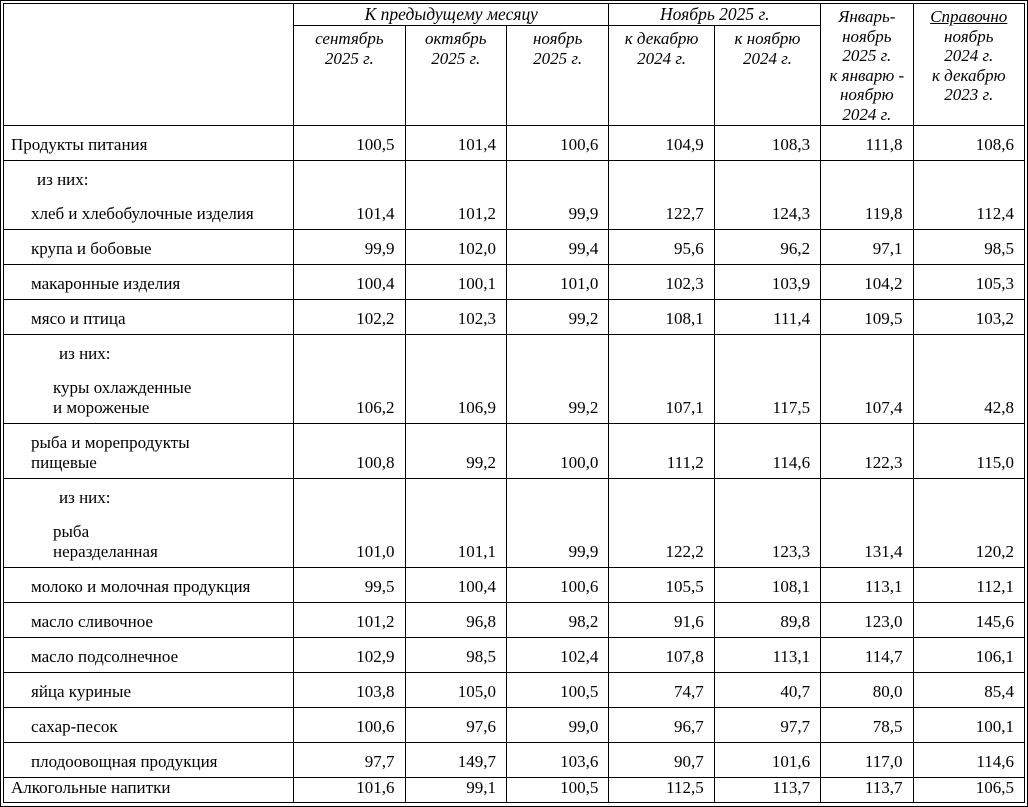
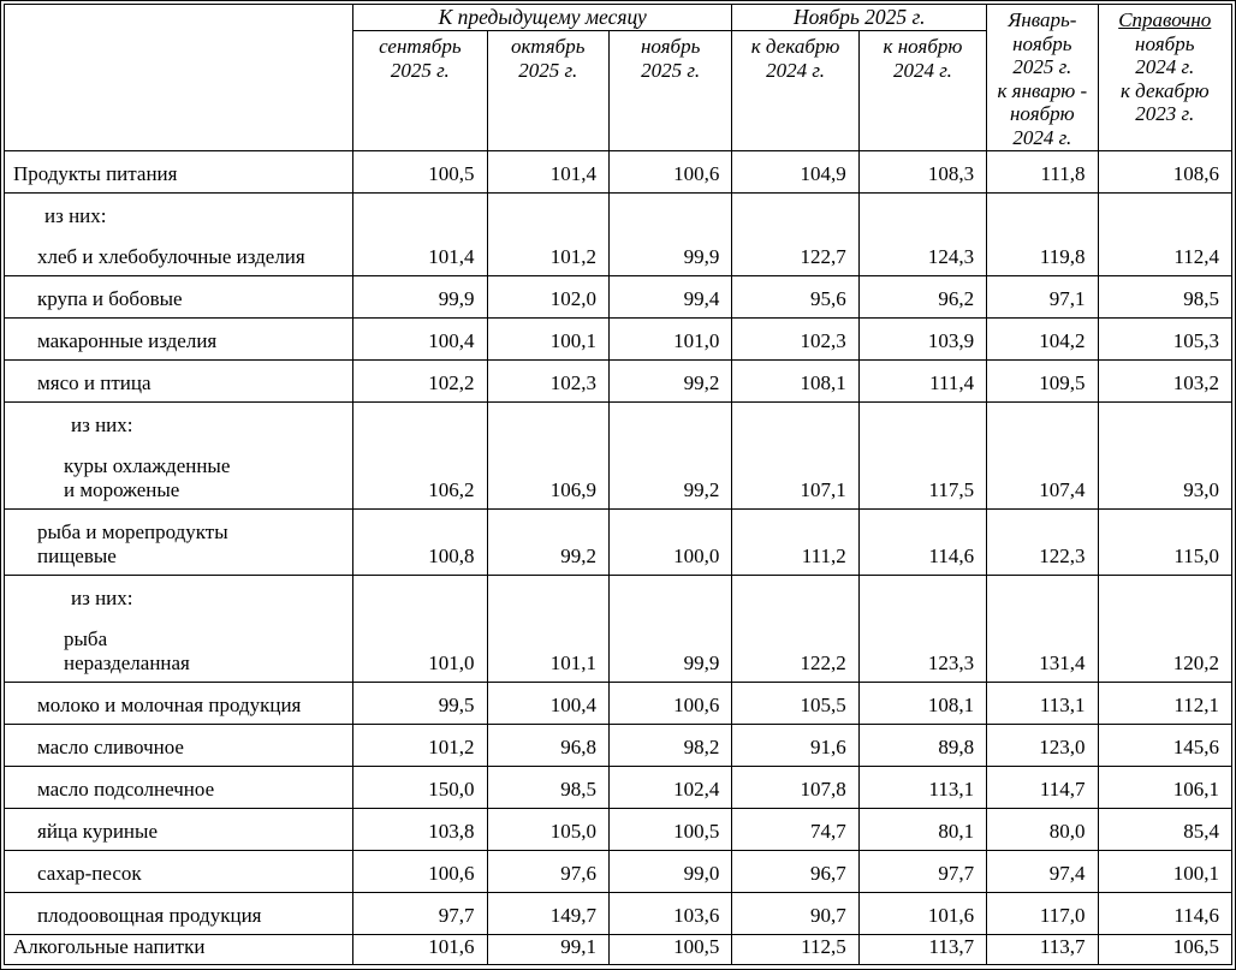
  	К предыдущему месяцу	Ноябрь 2025 г.	Январь- ноябрь 2025 г. к январю - ноябрю 2024 г.	Справочно ноябрь 2024 г. к декабрю 2023 г.
  сентябрь 2025 г.	октябрь 2025 г.	ноябрь 2025 г.	к декабрю 2024 г.	к ноябрю 2024 г.
  Продукты питания	100,5	101,4	100,6	104,9	108,3	111,8	108,6
  из них:
  хлеб и хлебобулочные изделия	101,4	101,2	99,9	122,7	124,3	119,8	112,4
  крупа и бобовые	99,9	102,0	99,4	95,6	96,2	97,1	98,5
  макаронные изделия	100,4	100,1	101,0	102,3	103,9	104,2	105,3
  мясо и птица	102,2	102,3	99,2	108,1	111,4	109,5	103,2
  из них:
- куры охлажденные и мороженые	106,2	106,9	99,2	107,1	117,5	107,4	42,8
+ куры охлажденные и мороженые	106,2	106,9	99,2	107,1	117,5	107,4	93,0
  рыба и морепродукты пищевые	100,8	99,2	100,0	111,2	114,6	122,3	115,0
  из них:
  рыба неразделанная	101,0	101,1	99,9	122,2	123,3	131,4	120,2
  молоко и молочная продукция	99,5	100,4	100,6	105,5	108,1	113,1	112,1
  масло сливочное	101,2	96,8	98,2	91,6	89,8	123,0	145,6
- масло подсолнечное	102,9	98,5	102,4	107,8	113,1	114,7	106,1
+ масло подсолнечное	150,0	98,5	102,4	107,8	113,1	114,7	106,1
- яйца куриные	103,8	105,0	100,5	74,7	40,7	80,0	85,4
+ яйца куриные	103,8	105,0	100,5	74,7	80,1	80,0	85,4
- сахар-песок	100,6	97,6	99,0	96,7	97,7	78,5	100,1
+ сахар-песок	100,6	97,6	99,0	96,7	97,7	97,4	100,1
  плодоовощная продукция	97,7	149,7	103,6	90,7	101,6	117,0	114,6
  Алкогольные напитки	101,6	99,1	100,5	112,5	113,7	113,7	106,5
